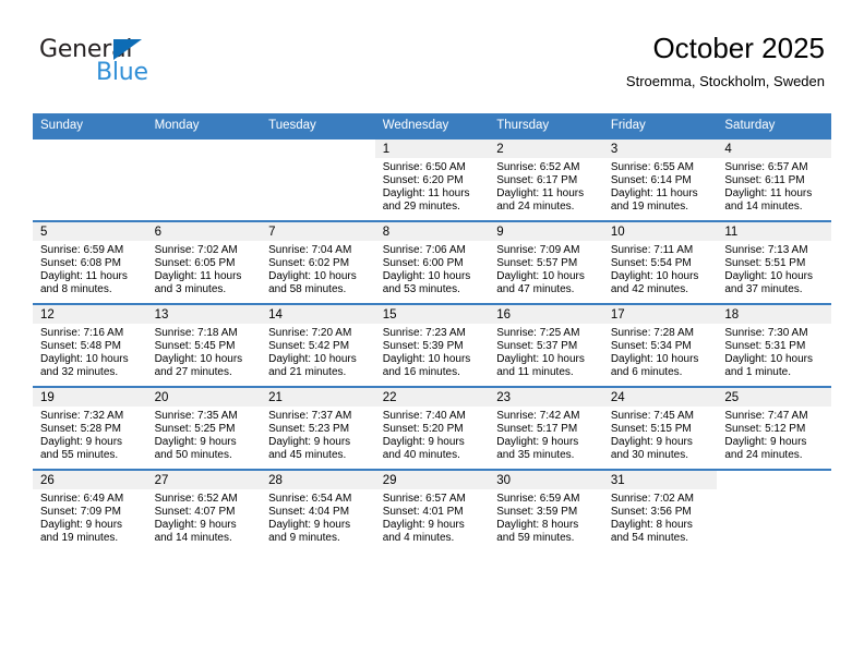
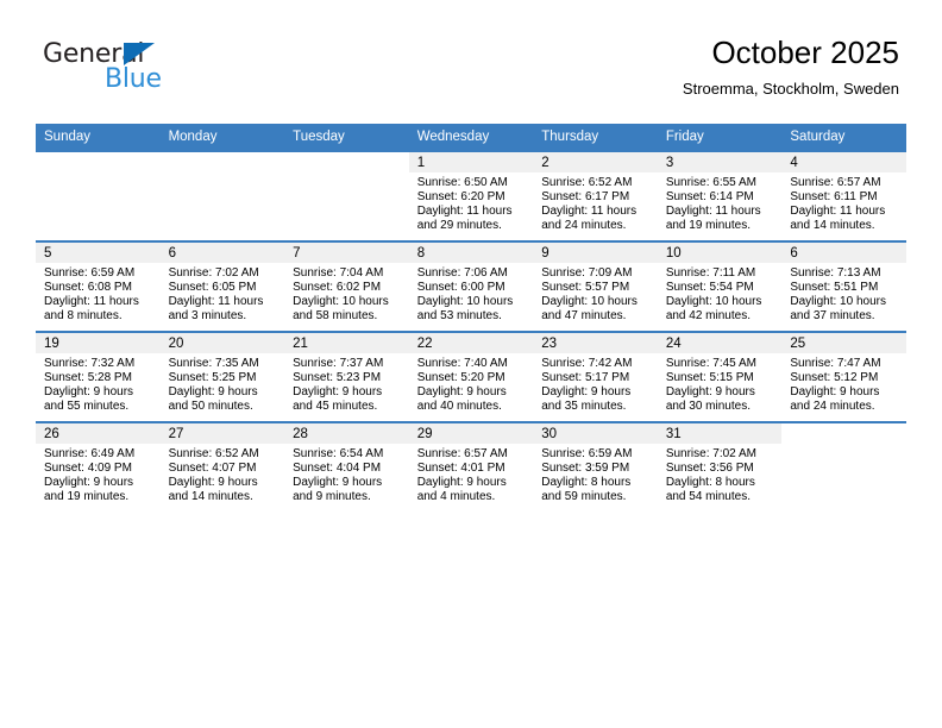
  General
  Blue
  October 2025
  Stroemma, Stockholm, Sweden
  Sunday	Monday	Tuesday	Wednesday	Thursday	Friday	Saturday
  			1Sunrise: 6:50 AMSunset: 6:20 PMDaylight: 11 hoursand 29 minutes.	2Sunrise: 6:52 AMSunset: 6:17 PMDaylight: 11 hoursand 24 minutes.	3Sunrise: 6:55 AMSunset: 6:14 PMDaylight: 11 hoursand 19 minutes.	4Sunrise: 6:57 AMSunset: 6:11 PMDaylight: 11 hoursand 14 minutes.
- 5Sunrise: 6:59 AMSunset: 6:08 PMDaylight: 11 hoursand 8 minutes.	6Sunrise: 7:02 AMSunset: 6:05 PMDaylight: 11 hoursand 3 minutes.	7Sunrise: 7:04 AMSunset: 6:02 PMDaylight: 10 hoursand 58 minutes.	8Sunrise: 7:06 AMSunset: 6:00 PMDaylight: 10 hoursand 53 minutes.	9Sunrise: 7:09 AMSunset: 5:57 PMDaylight: 10 hoursand 47 minutes.	10Sunrise: 7:11 AMSunset: 5:54 PMDaylight: 10 hoursand 42 minutes.	11Sunrise: 7:13 AMSunset: 5:51 PMDaylight: 10 hoursand 37 minutes.
+ 5Sunrise: 6:59 AMSunset: 6:08 PMDaylight: 11 hoursand 8 minutes.	6Sunrise: 7:02 AMSunset: 6:05 PMDaylight: 11 hoursand 3 minutes.	7Sunrise: 7:04 AMSunset: 6:02 PMDaylight: 10 hoursand 58 minutes.	8Sunrise: 7:06 AMSunset: 6:00 PMDaylight: 10 hoursand 53 minutes.	9Sunrise: 7:09 AMSunset: 5:57 PMDaylight: 10 hoursand 47 minutes.	10Sunrise: 7:11 AMSunset: 5:54 PMDaylight: 10 hoursand 42 minutes.	6Sunrise: 7:13 AMSunset: 5:51 PMDaylight: 10 hoursand 37 minutes.
- 12Sunrise: 7:16 AMSunset: 5:48 PMDaylight: 10 hoursand 32 minutes.	13Sunrise: 7:18 AMSunset: 5:45 PMDaylight: 10 hoursand 27 minutes.	14Sunrise: 7:20 AMSunset: 5:42 PMDaylight: 10 hoursand 21 minutes.	15Sunrise: 7:23 AMSunset: 5:39 PMDaylight: 10 hoursand 16 minutes.	16Sunrise: 7:25 AMSunset: 5:37 PMDaylight: 10 hoursand 11 minutes.	17Sunrise: 7:28 AMSunset: 5:34 PMDaylight: 10 hoursand 6 minutes.	18Sunrise: 7:30 AMSunset: 5:31 PMDaylight: 10 hoursand 1 minute.
  19Sunrise: 7:32 AMSunset: 5:28 PMDaylight: 9 hoursand 55 minutes.	20Sunrise: 7:35 AMSunset: 5:25 PMDaylight: 9 hoursand 50 minutes.	21Sunrise: 7:37 AMSunset: 5:23 PMDaylight: 9 hoursand 45 minutes.	22Sunrise: 7:40 AMSunset: 5:20 PMDaylight: 9 hoursand 40 minutes.	23Sunrise: 7:42 AMSunset: 5:17 PMDaylight: 9 hoursand 35 minutes.	24Sunrise: 7:45 AMSunset: 5:15 PMDaylight: 9 hoursand 30 minutes.	25Sunrise: 7:47 AMSunset: 5:12 PMDaylight: 9 hoursand 24 minutes.
- 26Sunrise: 6:49 AMSunset: 7:09 PMDaylight: 9 hoursand 19 minutes.	27Sunrise: 6:52 AMSunset: 4:07 PMDaylight: 9 hoursand 14 minutes.	28Sunrise: 6:54 AMSunset: 4:04 PMDaylight: 9 hoursand 9 minutes.	29Sunrise: 6:57 AMSunset: 4:01 PMDaylight: 9 hoursand 4 minutes.	30Sunrise: 6:59 AMSunset: 3:59 PMDaylight: 8 hoursand 59 minutes.	31Sunrise: 7:02 AMSunset: 3:56 PMDaylight: 8 hoursand 54 minutes.
+ 26Sunrise: 6:49 AMSunset: 4:09 PMDaylight: 9 hoursand 19 minutes.	27Sunrise: 6:52 AMSunset: 4:07 PMDaylight: 9 hoursand 14 minutes.	28Sunrise: 6:54 AMSunset: 4:04 PMDaylight: 9 hoursand 9 minutes.	29Sunrise: 6:57 AMSunset: 4:01 PMDaylight: 9 hoursand 4 minutes.	30Sunrise: 6:59 AMSunset: 3:59 PMDaylight: 8 hoursand 59 minutes.	31Sunrise: 7:02 AMSunset: 3:56 PMDaylight: 8 hoursand 54 minutes.
